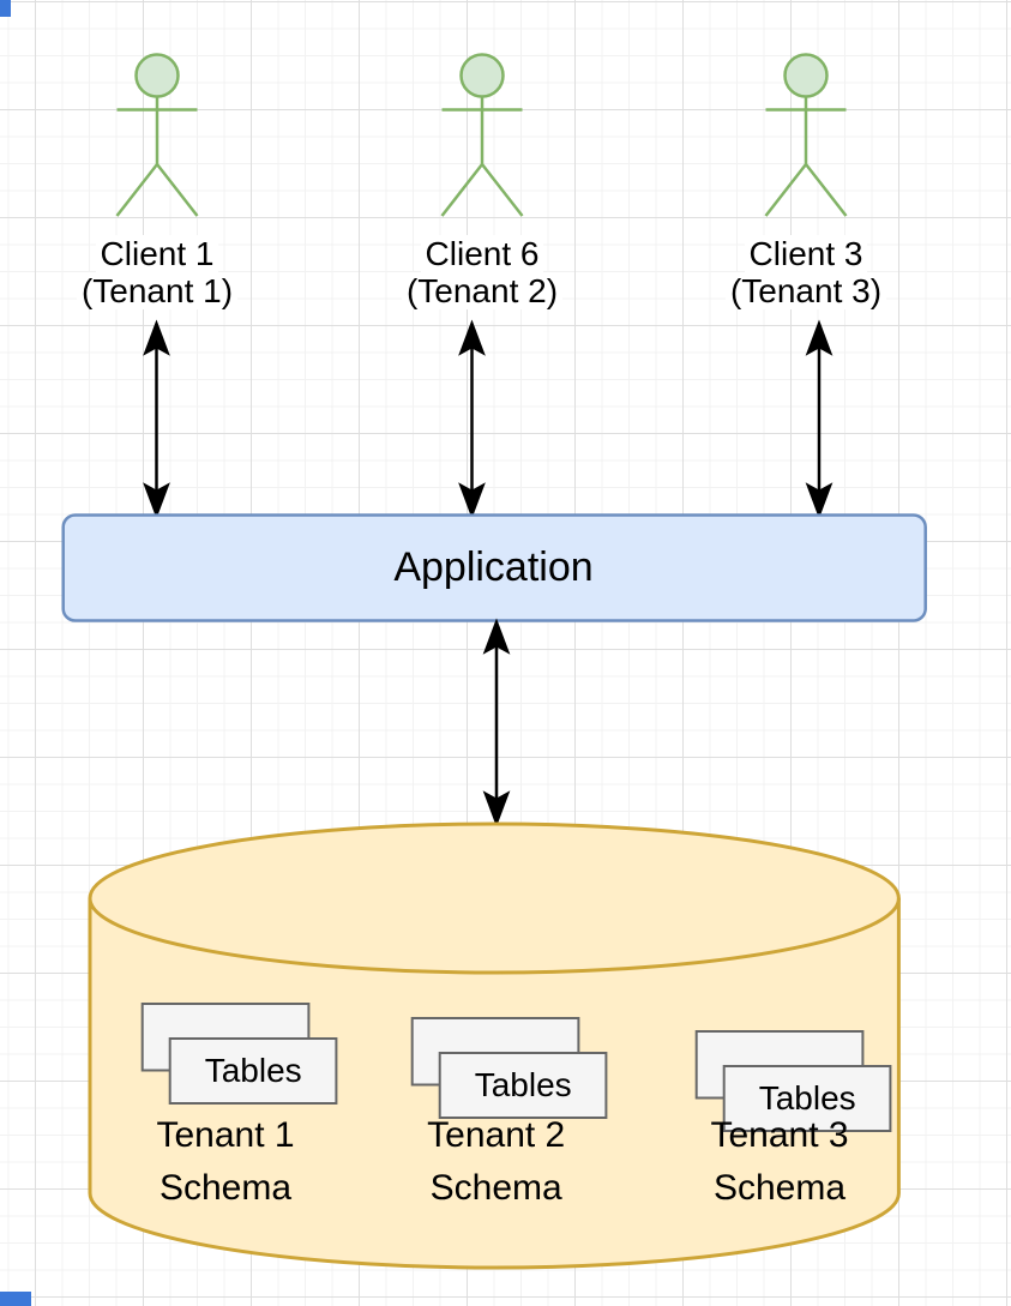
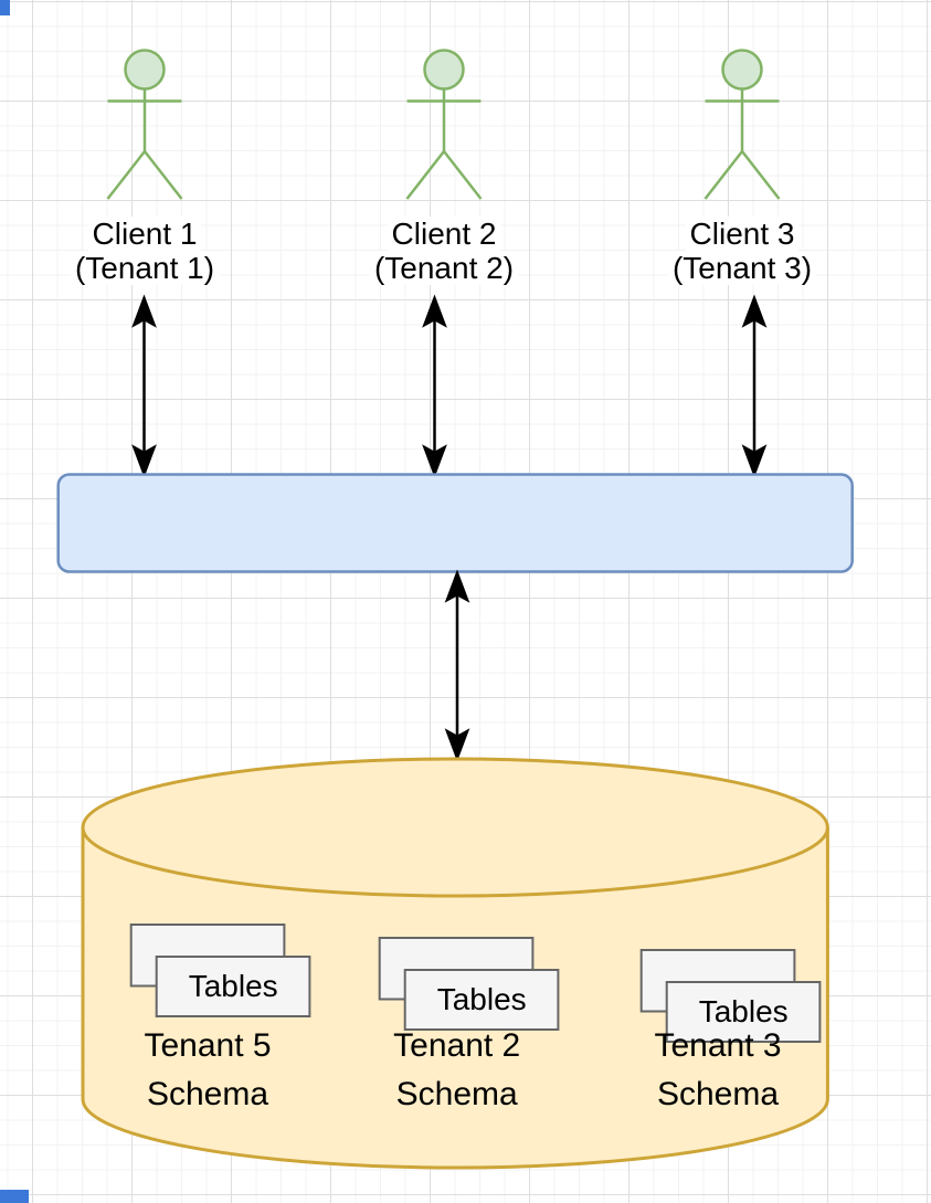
  Client 1
  (Tenant 1)
- Client 6
+ Client 2
  (Tenant 2)
  Client 3
  (Tenant 3)
- Application
  Tables
  Tables
  Tables
- Tenant 1
+ Tenant 5
  Schema
  Tenant 2
  Schema
  Tenant 3
  Schema
